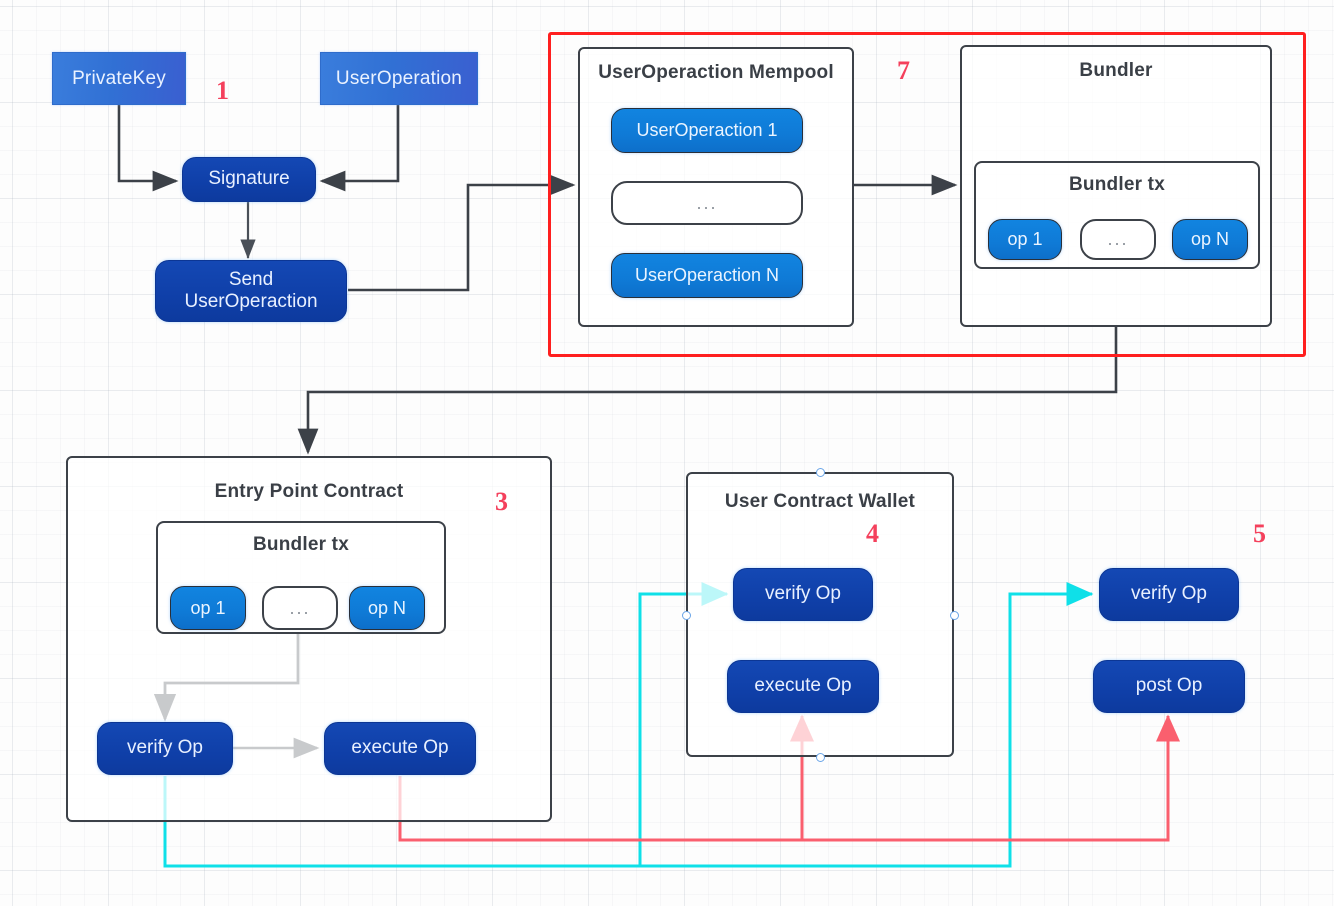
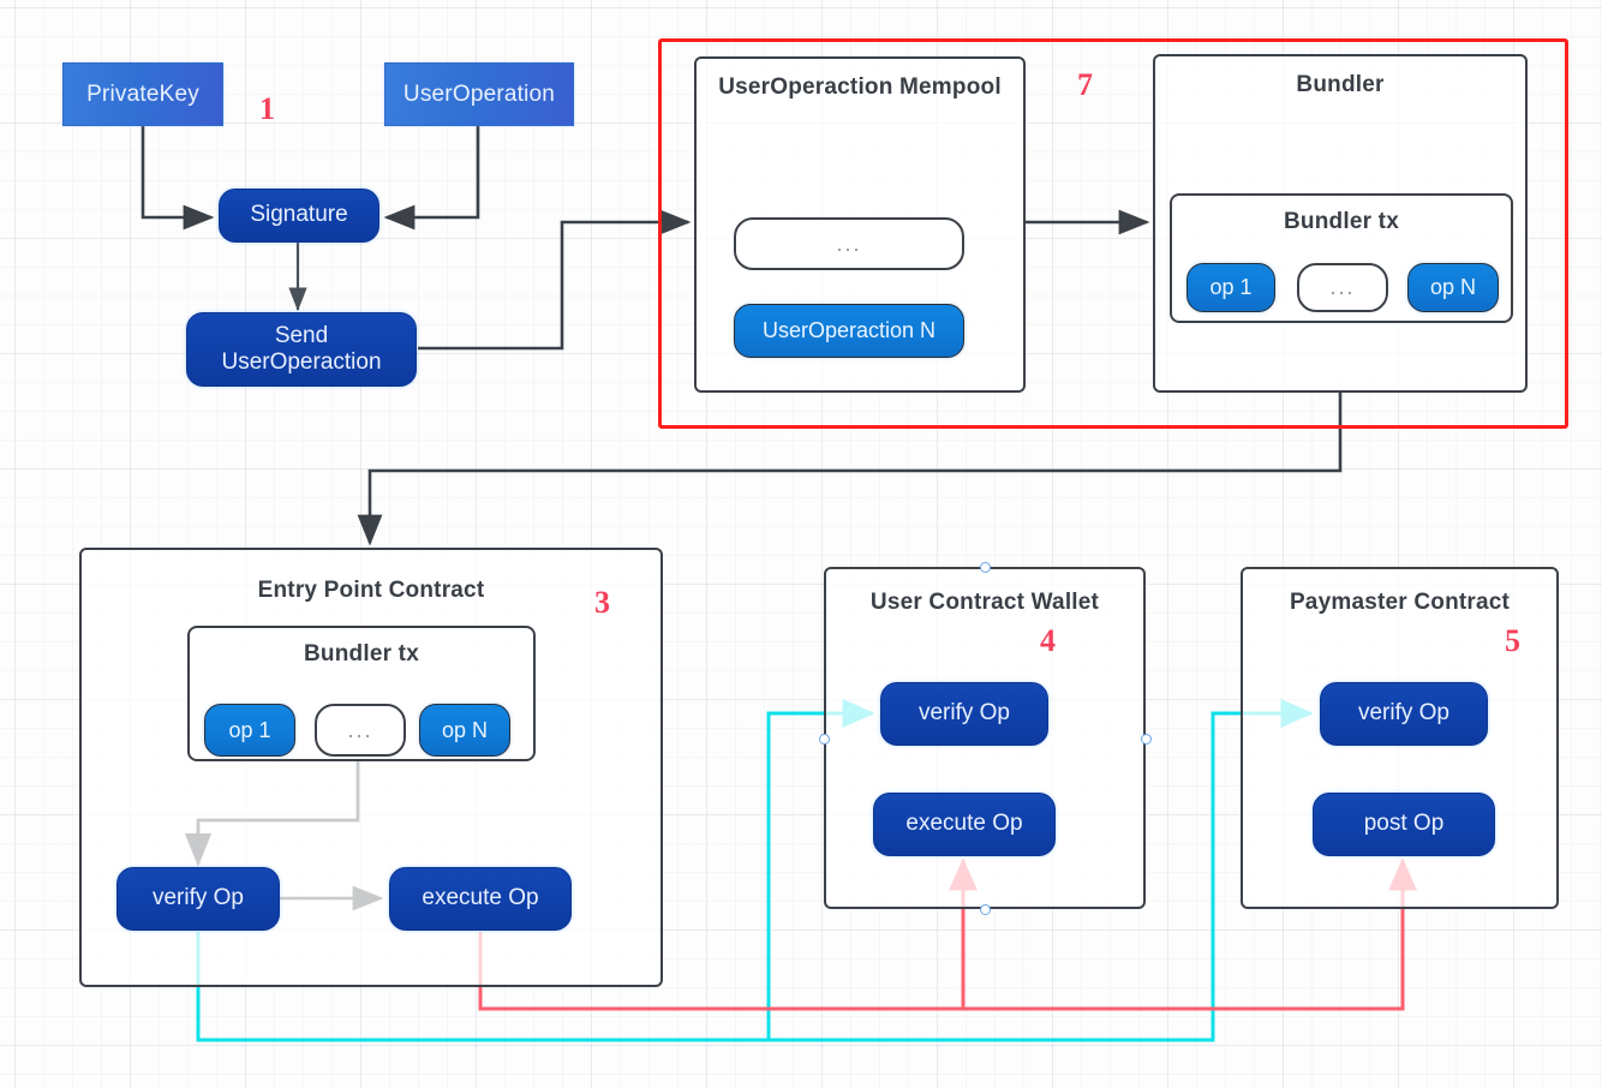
  PrivateKey
  UserOperation
  1
  Signature
  Send
  UserOperaction
  7
  UserOperaction Mempool
- UserOperaction 1
  ...
  UserOperaction N
  Bundler
  Bundler tx
  op 1
  ...
  op N
  Entry Point Contract
  3
  Bundler tx
  op 1
  ...
  op N
  verify Op
  execute Op
  User Contract Wallet
  4
  verify Op
  execute Op
+ Paymaster Contract
  5
  verify Op
  post Op
